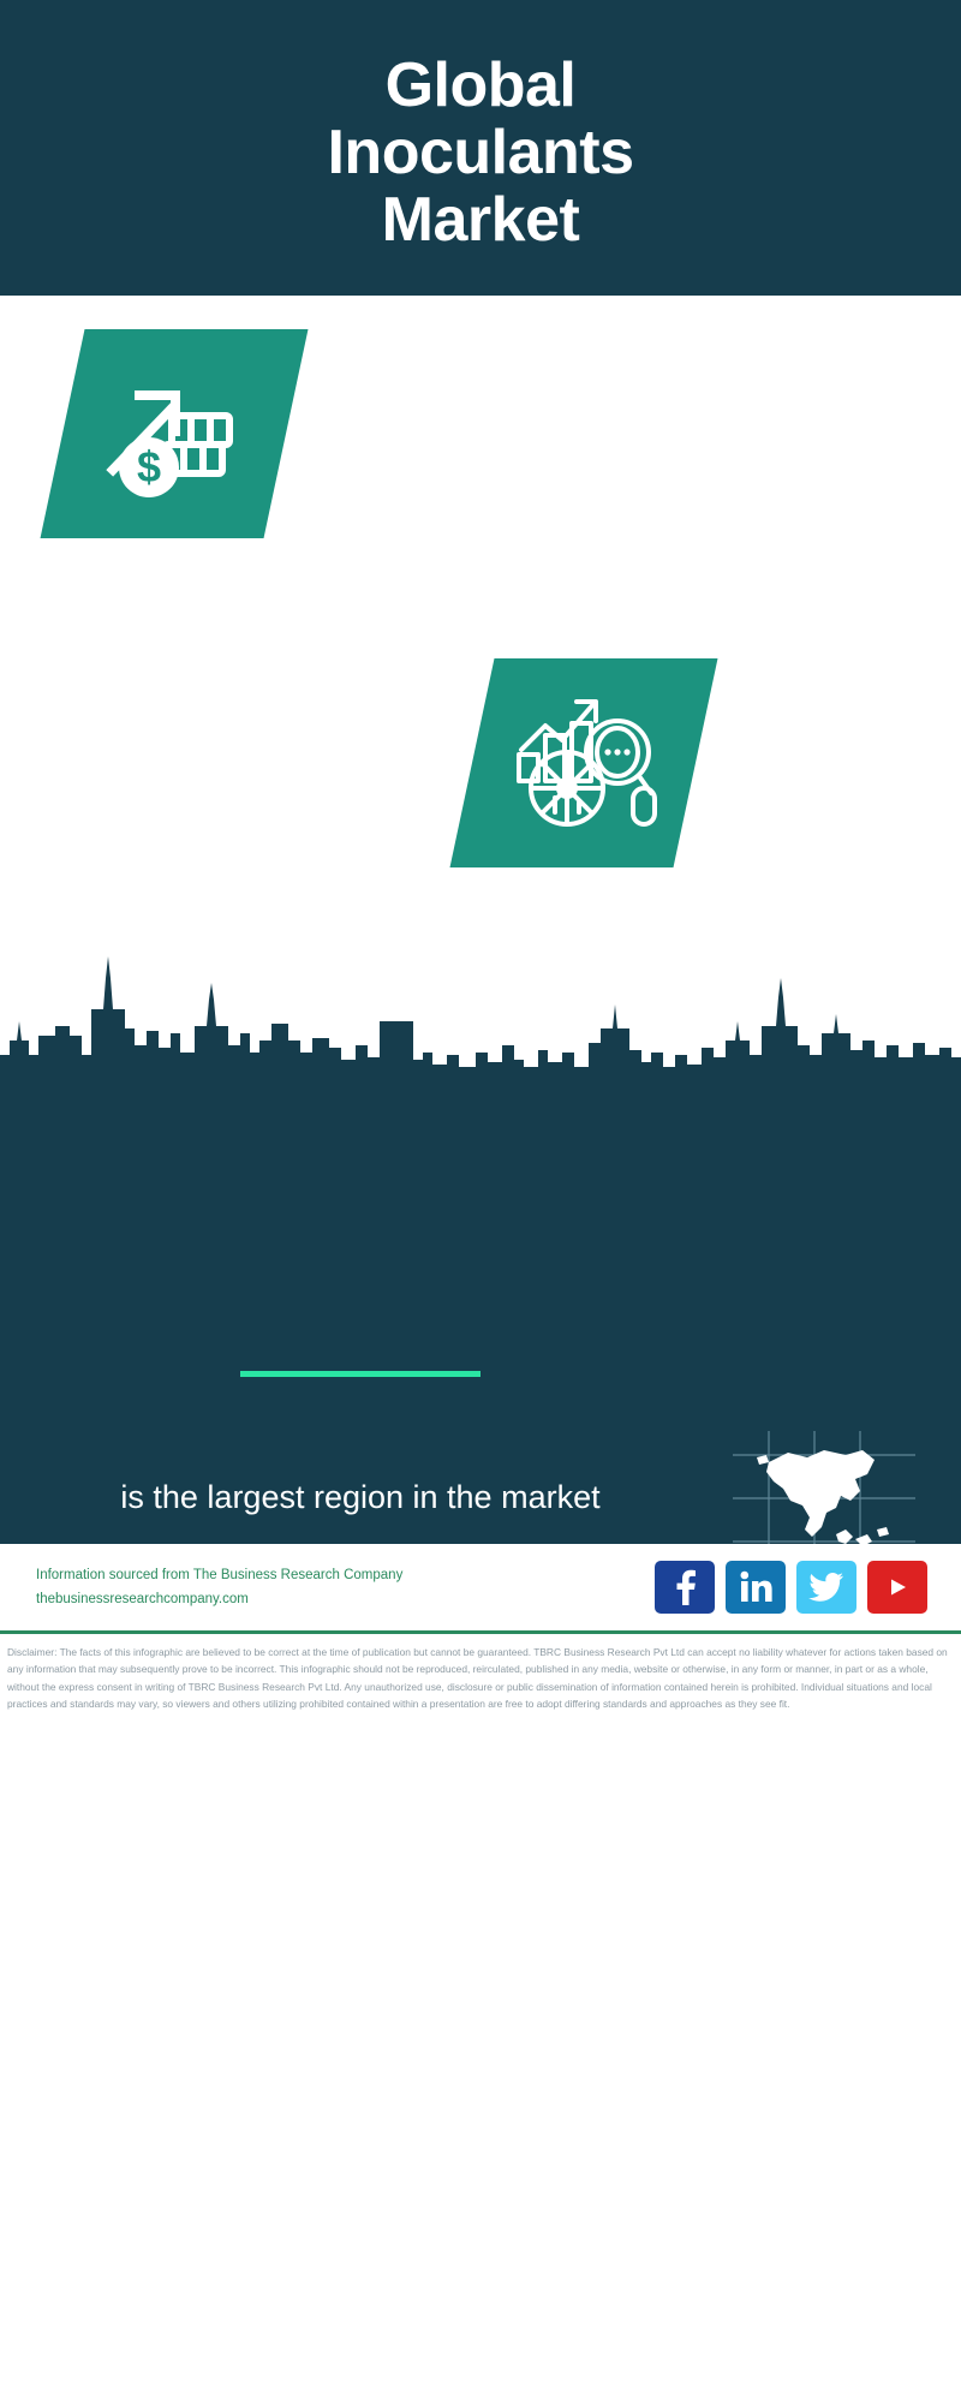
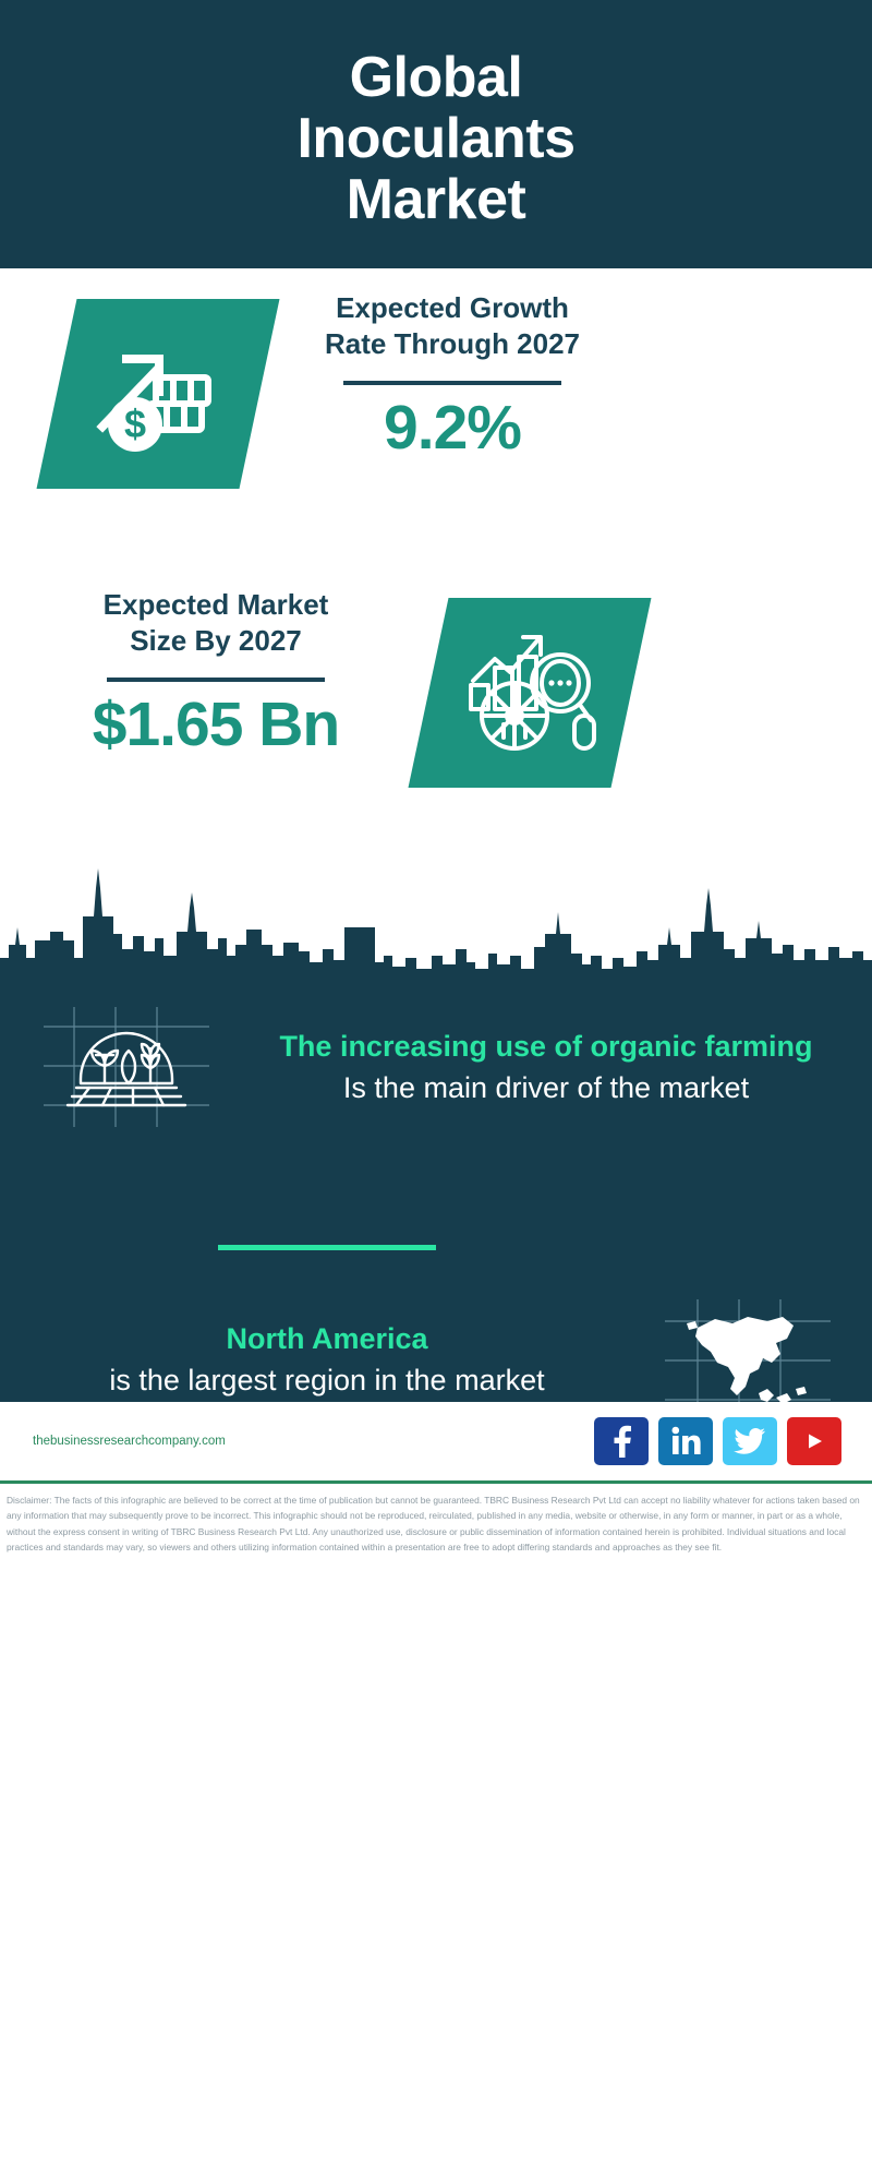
  Global
  Inoculants
  Market
+ Expected Growth
+ Rate Through 2027
+ 9.2%
+ Expected Market
+ Size By 2027
+ $1.65 Bn
+ The increasing use of organic farming
+ Is the main driver of the market
+ North America
  is the largest region in the market
- Information sourced from The Business Research Company
  thebusinessresearchcompany.com
- Disclaimer: The facts of this infographic are believed to be correct at the time of publication but cannot be guaranteed. TBRC Business Research Pvt Ltd can accept no liability whatever for actions taken based on any information that may subsequently prove to be incorrect. This infographic should not be reproduced, reirculated, published in any media, website or otherwise, in any form or manner, in part or as a whole, without the express consent in writing of TBRC Business Research Pvt Ltd. Any unauthorized use, disclosure or public dissemination of information contained herein is prohibited. Individual situations and local practices and standards may vary, so viewers and others utilizing prohibited contained within a presentation are free to adopt differing standards and approaches as they see fit.
+ Disclaimer: The facts of this infographic are believed to be correct at the time of publication but cannot be guaranteed. TBRC Business Research Pvt Ltd can accept no liability whatever for actions taken based on any information that may subsequently prove to be incorrect. This infographic should not be reproduced, reirculated, published in any media, website or otherwise, in any form or manner, in part or as a whole, without the express consent in writing of TBRC Business Research Pvt Ltd. Any unauthorized use, disclosure or public dissemination of information contained herein is prohibited. Individual situations and local practices and standards may vary, so viewers and others utilizing information contained within a presentation are free to adopt differing standards and approaches as they see fit.
